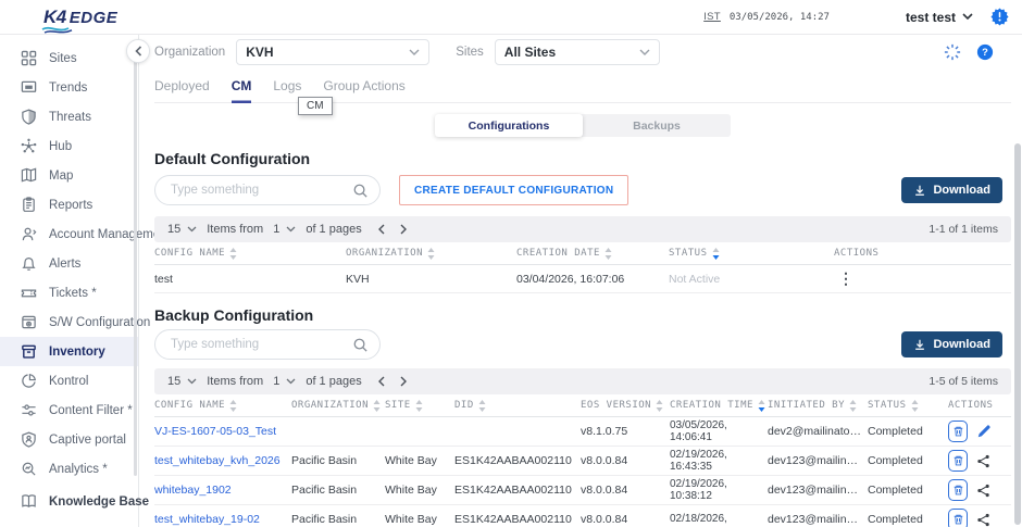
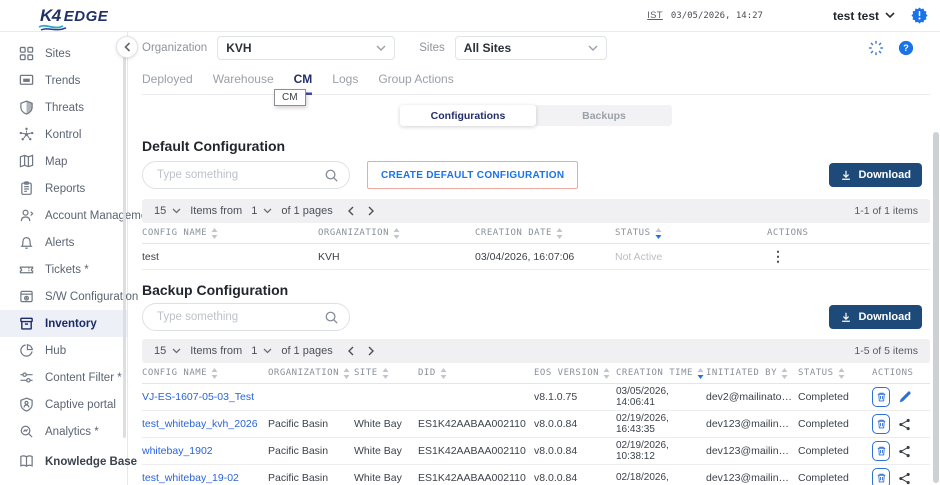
  K4
  EDGE
  IST
  03/05/2026, 14:27
  test test
  Sites
  Trends
  Threats
- Hub
+ Kontrol
  Map
  Reports
  Account Managem
  Alerts
  Tickets *
  S/W Configuraton
  Inventory
- Kontrol
+ Hub
  Content Filter *
  Captive portal
  Analytics *
  Knowledge Base
  Organization
  KVH
  Sites
  All Sites
  ?
  Deployed
+ Warehouse
  CM
  Logs
  Group Actions
  CM
  Configurations
  Backups
  Default Configuration
  Type something
  CREATE DEFAULT CONFIGURATION
  Download
  15
  Items from
  1
  of 1 pages
  1-1 of 1 items
  CONFIG NAME
  ORGANIZATION
  CREATION DATE
  STATUS
  ACTIONS
  test
  KVH
  03/04/2026, 16:07:06
  Not Active
  ⋮
  Backup Configuration
  Type something
  Download
  15
  Items from
  1
  of 1 pages
  1-5 of 5 items
  CONFIG NAME
  ORGANIZATION
  SITE
  DID
  EOS VERSION
  CREATION TIME
  INITIATED BY
  STATUS
  ACTIONS
  VJ-ES-1607-05-03_Test
  v8.1.0.75
  03/05/2026,
  14:06:41
  dev2@mailinator...
  Completed
  test_whitebay_kvh_2026
  Pacific Basin
  White Bay
  ES1K42AABAA002110
  v8.0.0.84
  02/19/2026,
  16:43:35
  dev123@mailinat...
  Completed
  whitebay_1902
  Pacific Basin
  White Bay
  ES1K42AABAA002110
  v8.0.0.84
  02/19/2026,
  10:38:12
  dev123@mailinat...
  Completed
  test_whitebay_19-02
  Pacific Basin
  White Bay
  ES1K42AABAA002110
  v8.0.0.84
  02/18/2026,
  dev123@mailinat...
  Completed
